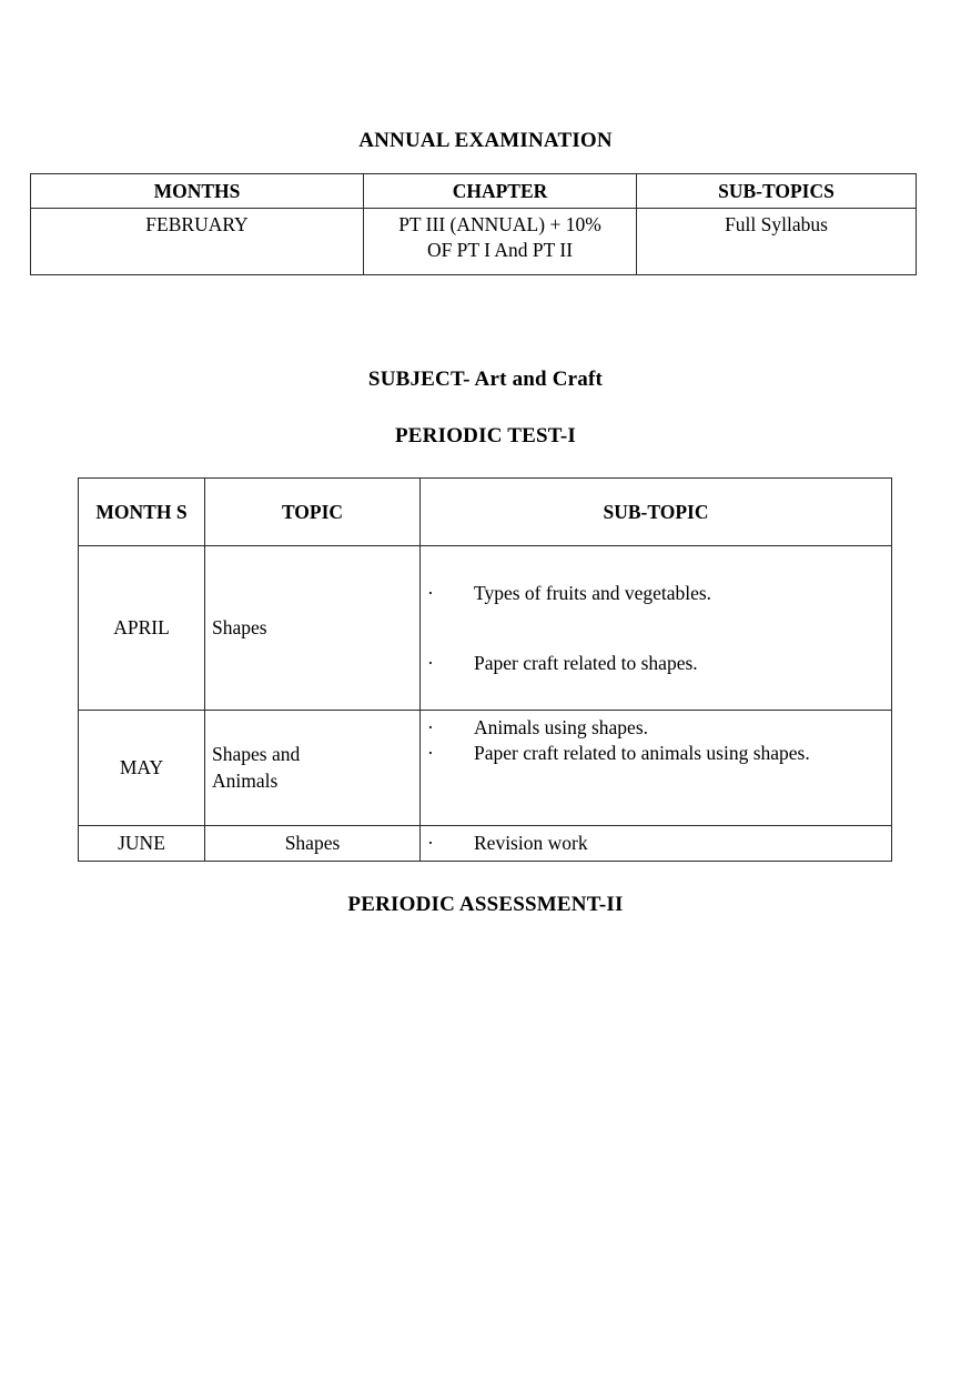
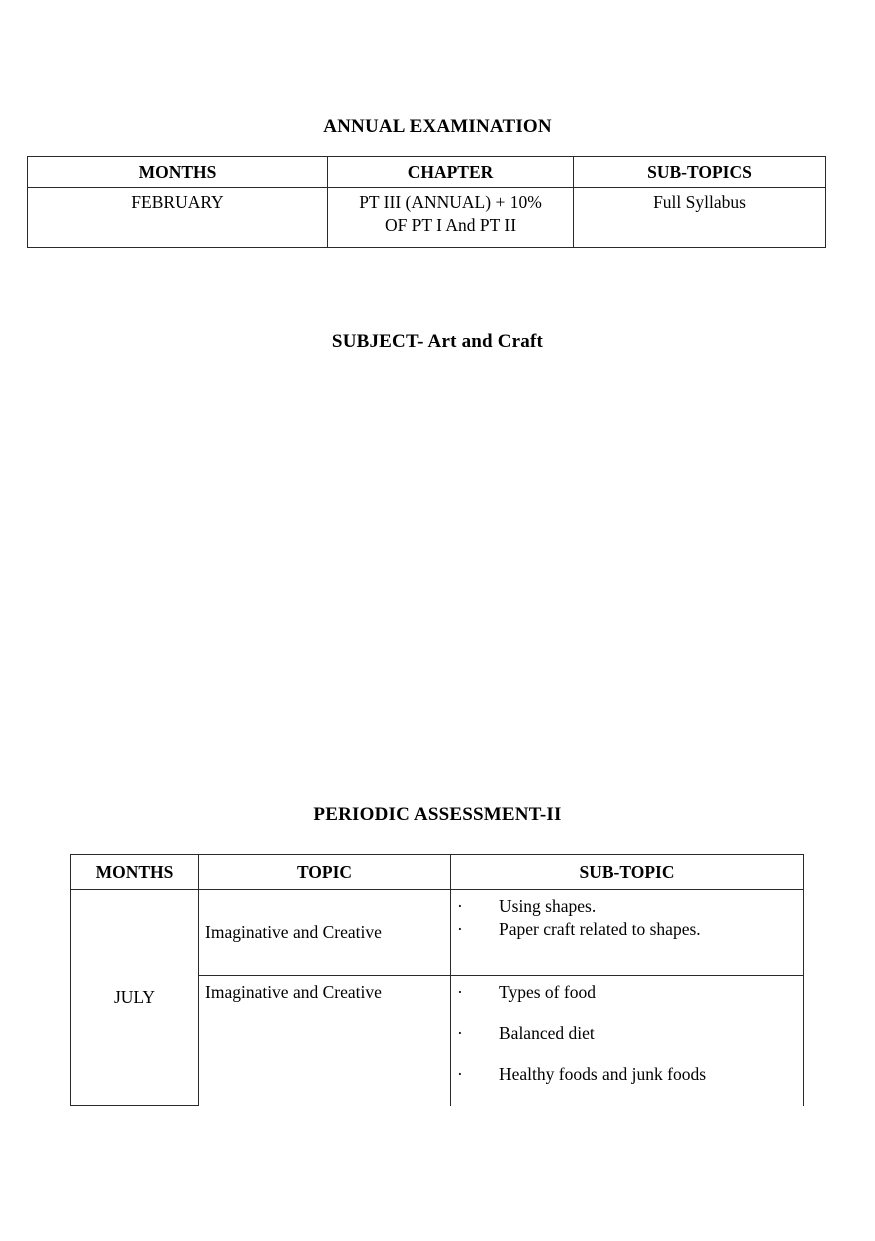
  ANNUAL EXAMINATION
  MONTHS	CHAPTER	SUB-TOPICS
  FEBRUARY	PT III (ANNUAL) + 10% OF PT I And PT II	Full Syllabus
  SUBJECT- Art and Craft
- PERIODIC TEST-I
- MONTH S	TOPIC	SUB-TOPIC
- APRIL	Shapes	· Types of fruits and vegetables. · Paper craft related to shapes.
- MAY	Shapes and Animals	· Animals using shapes. · Paper craft related to animals using shapes.
- JUNE	Shapes	· Revision work
  PERIODIC ASSESSMENT-II
+ MONTHS	TOPIC	SUB-TOPIC
+ JULY	Imaginative and Creative	· Using shapes. · Paper craft related to shapes.
+ Imaginative and Creative	· Types of food · Balanced diet · Healthy foods and junk foods
